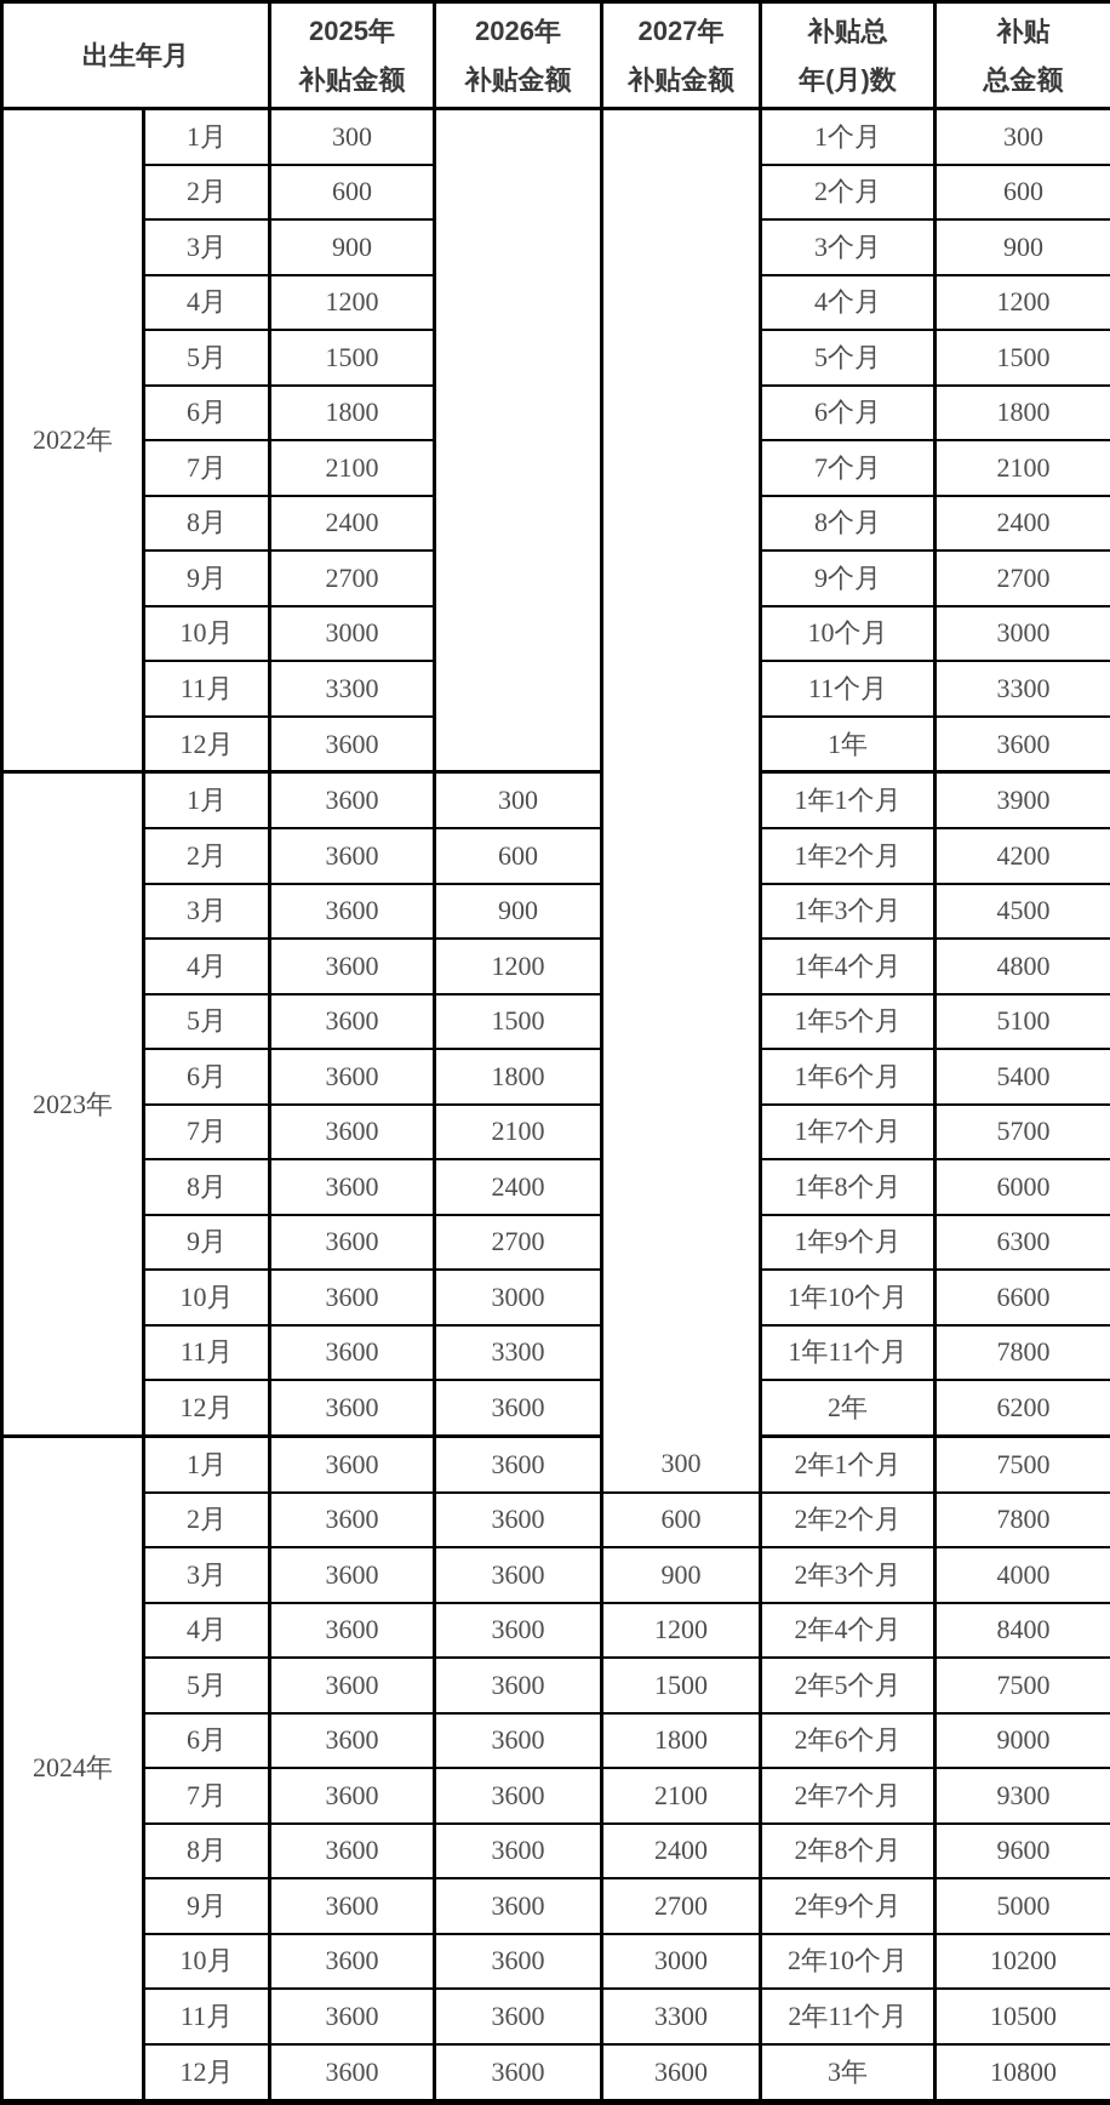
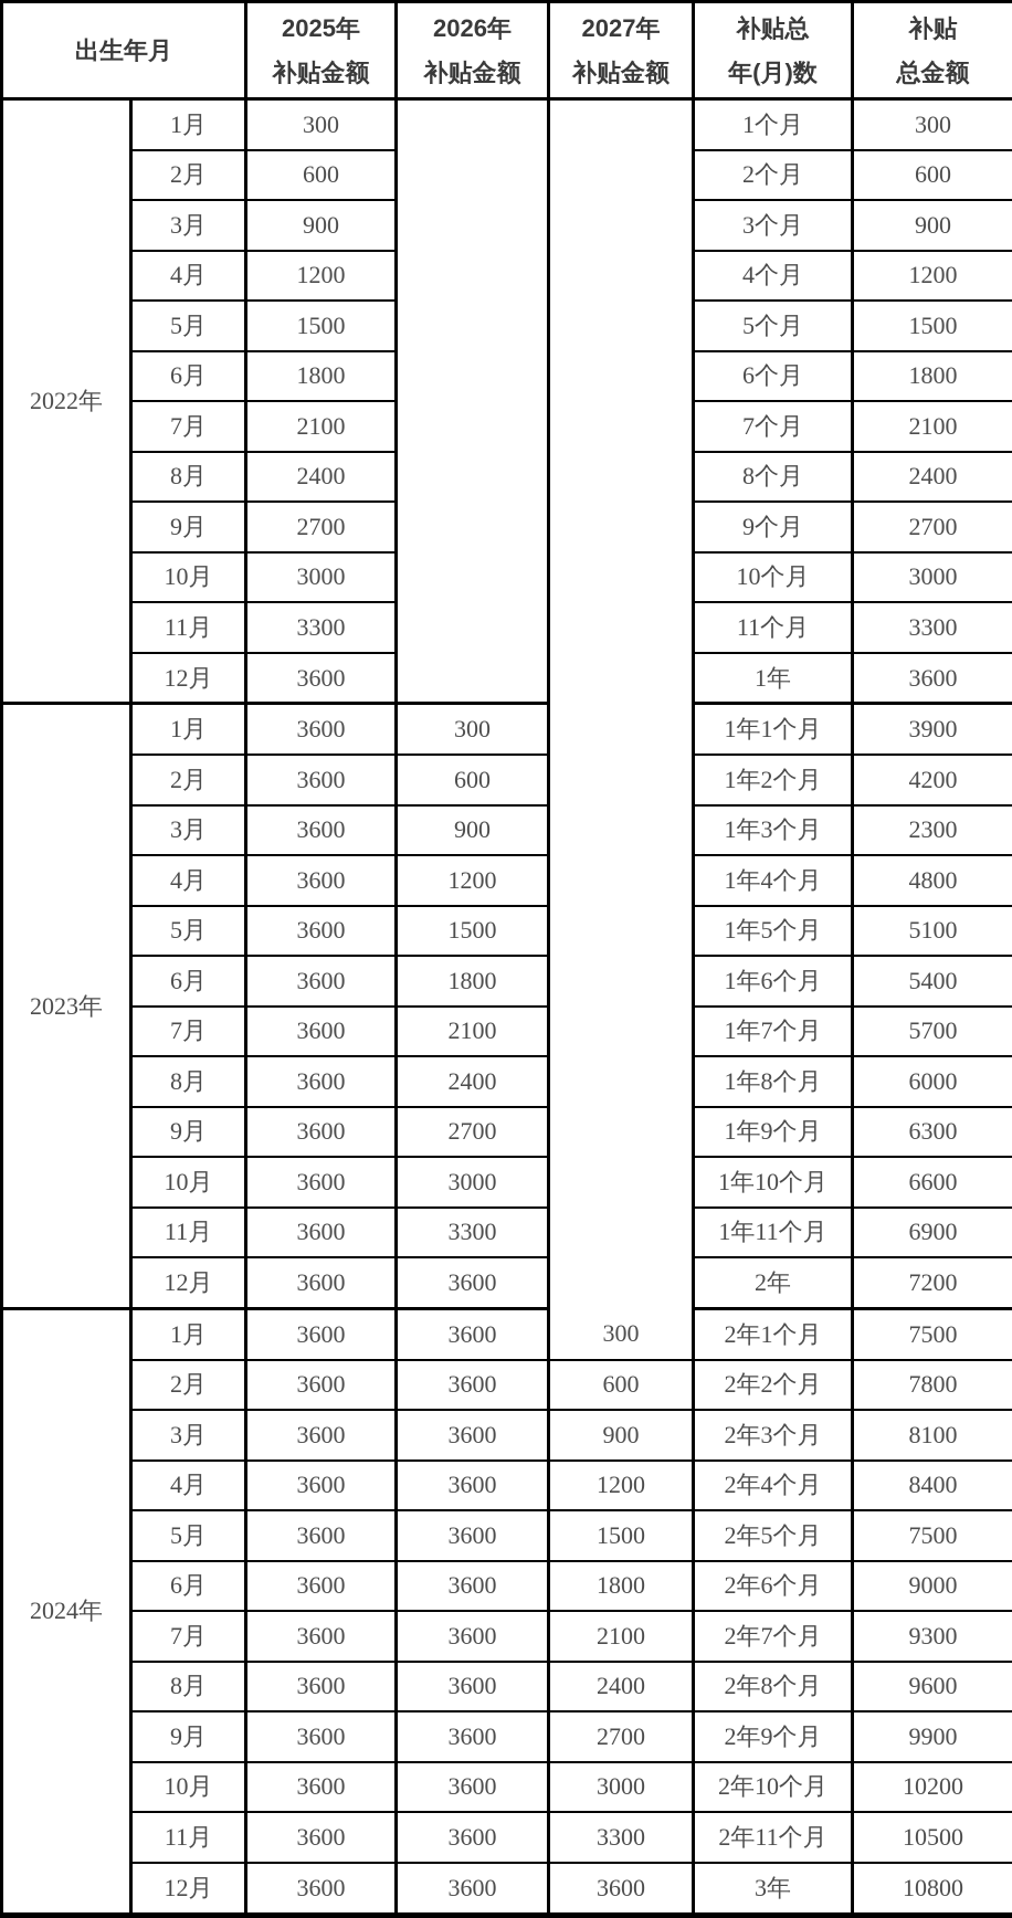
  出生年月	2025年 补贴金额	2026年 补贴金额	2027年 补贴金额	补贴总 年(月)数	补贴 总金额
  2022年	1月	300			1个月	300
  2月	600	2个月	600
  3月	900	3个月	900
  4月	1200	4个月	1200
  5月	1500	5个月	1500
  6月	1800	6个月	1800
  7月	2100	7个月	2100
  8月	2400	8个月	2400
  9月	2700	9个月	2700
  10月	3000	10个月	3000
  11月	3300	11个月	3300
  12月	3600	1年	3600
  2023年	1月	3600	300	1年1个月	3900
  2月	3600	600	1年2个月	4200
- 3月	3600	900	1年3个月	4500
+ 3月	3600	900	1年3个月	2300
  4月	3600	1200	1年4个月	4800
  5月	3600	1500	1年5个月	5100
  6月	3600	1800	1年6个月	5400
  7月	3600	2100	1年7个月	5700
  8月	3600	2400	1年8个月	6000
  9月	3600	2700	1年9个月	6300
  10月	3600	3000	1年10个月	6600
- 11月	3600	3300	1年11个月	7800
+ 11月	3600	3300	1年11个月	6900
- 12月	3600	3600	2年	6200
+ 12月	3600	3600	2年	7200
  2024年	1月	3600	3600	300	2年1个月	7500
  2月	3600	3600	600	2年2个月	7800
- 3月	3600	3600	900	2年3个月	4000
+ 3月	3600	3600	900	2年3个月	8100
  4月	3600	3600	1200	2年4个月	8400
  5月	3600	3600	1500	2年5个月	7500
  6月	3600	3600	1800	2年6个月	9000
  7月	3600	3600	2100	2年7个月	9300
  8月	3600	3600	2400	2年8个月	9600
- 9月	3600	3600	2700	2年9个月	5000
+ 9月	3600	3600	2700	2年9个月	9900
  10月	3600	3600	3000	2年10个月	10200
  11月	3600	3600	3300	2年11个月	10500
  12月	3600	3600	3600	3年	10800
